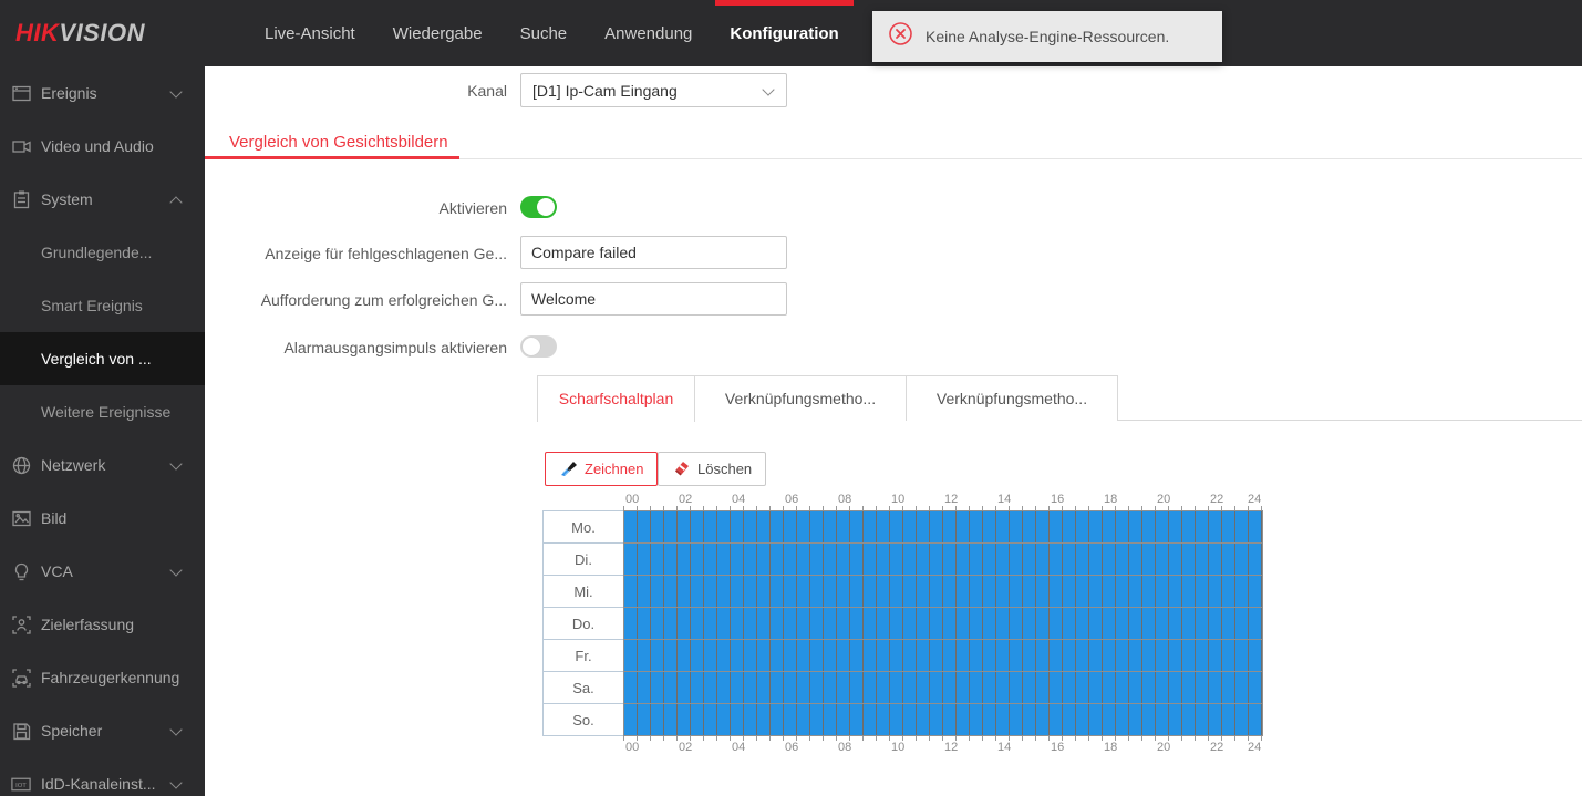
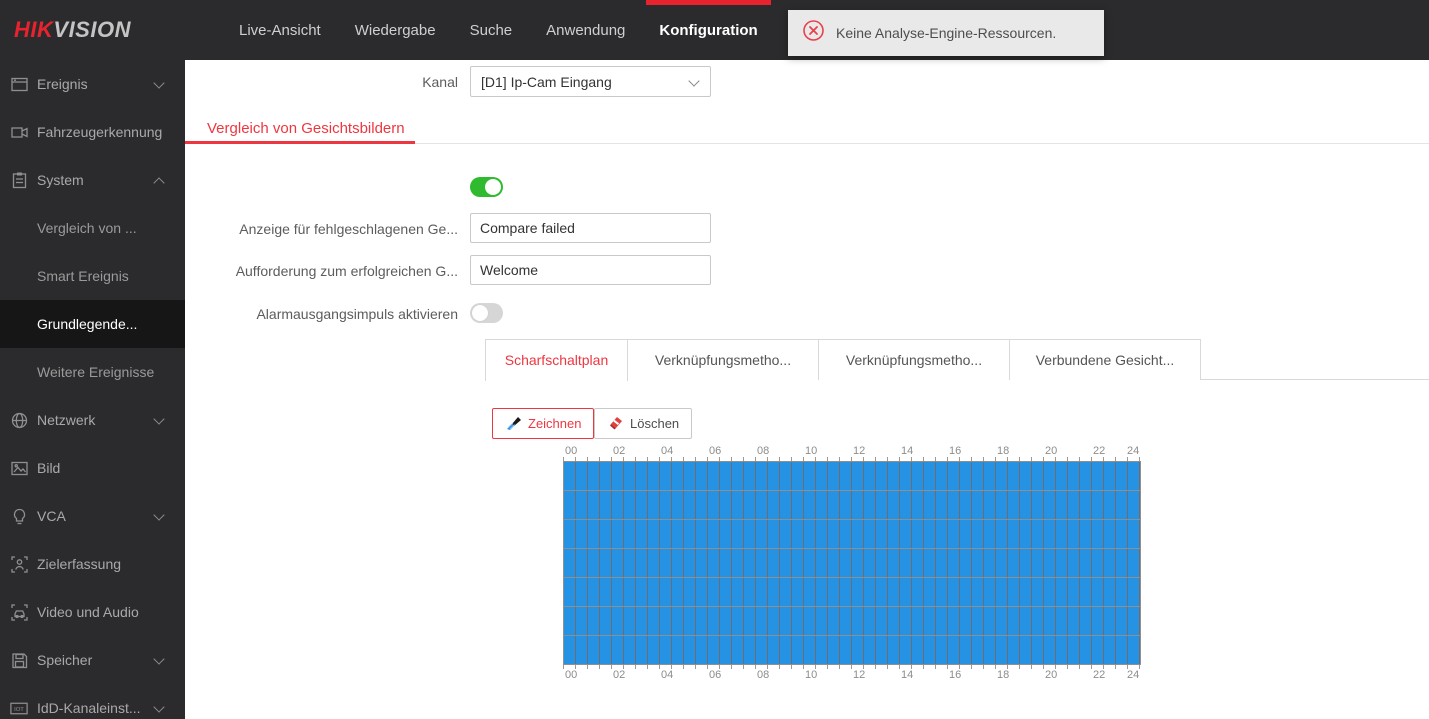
  HIKVISION
  Live-Ansicht
  Wiedergabe
  Suche
  Anwendung
  Konfiguration
  Keine Analyse-Engine-Ressourcen.
  Ereignis
- Video und Audio
+ Fahrzeugerkennung
  System
- Grundlegende...
+ Vergleich von ...
  Smart Ereignis
- Vergleich von ...
+ Grundlegende...
  Weitere Ereignisse
  Netzwerk
  Bild
  VCA
  Zielerfassung
- Fahrzeugerkennung
+ Video und Audio
  Speicher
  IdD-Kanaleinst...
  Kanal
  [D1] Ip-Cam Eingang
  Vergleich von Gesichtsbildern
- Aktivieren
  Anzeige für fehlgeschlagenen Ge...
  Compare failed
  Aufforderung zum erfolgreichen G...
  Welcome
  Alarmausgangsimpuls aktivieren
  Scharfschaltplan
  Verknüpfungsmetho...
  Verknüpfungsmetho...
+ Verbundene Gesicht...
  Zeichnen
  Löschen
  00
  02
  04
  06
  08
  10
  12
  14
  16
  18
  20
  22
  24
- Mo.
- Di.
- Mi.
- Do.
- Fr.
- Sa.
- So.
  00
  02
  04
  06
  08
  10
  12
  14
  16
  18
  20
  22
  24
